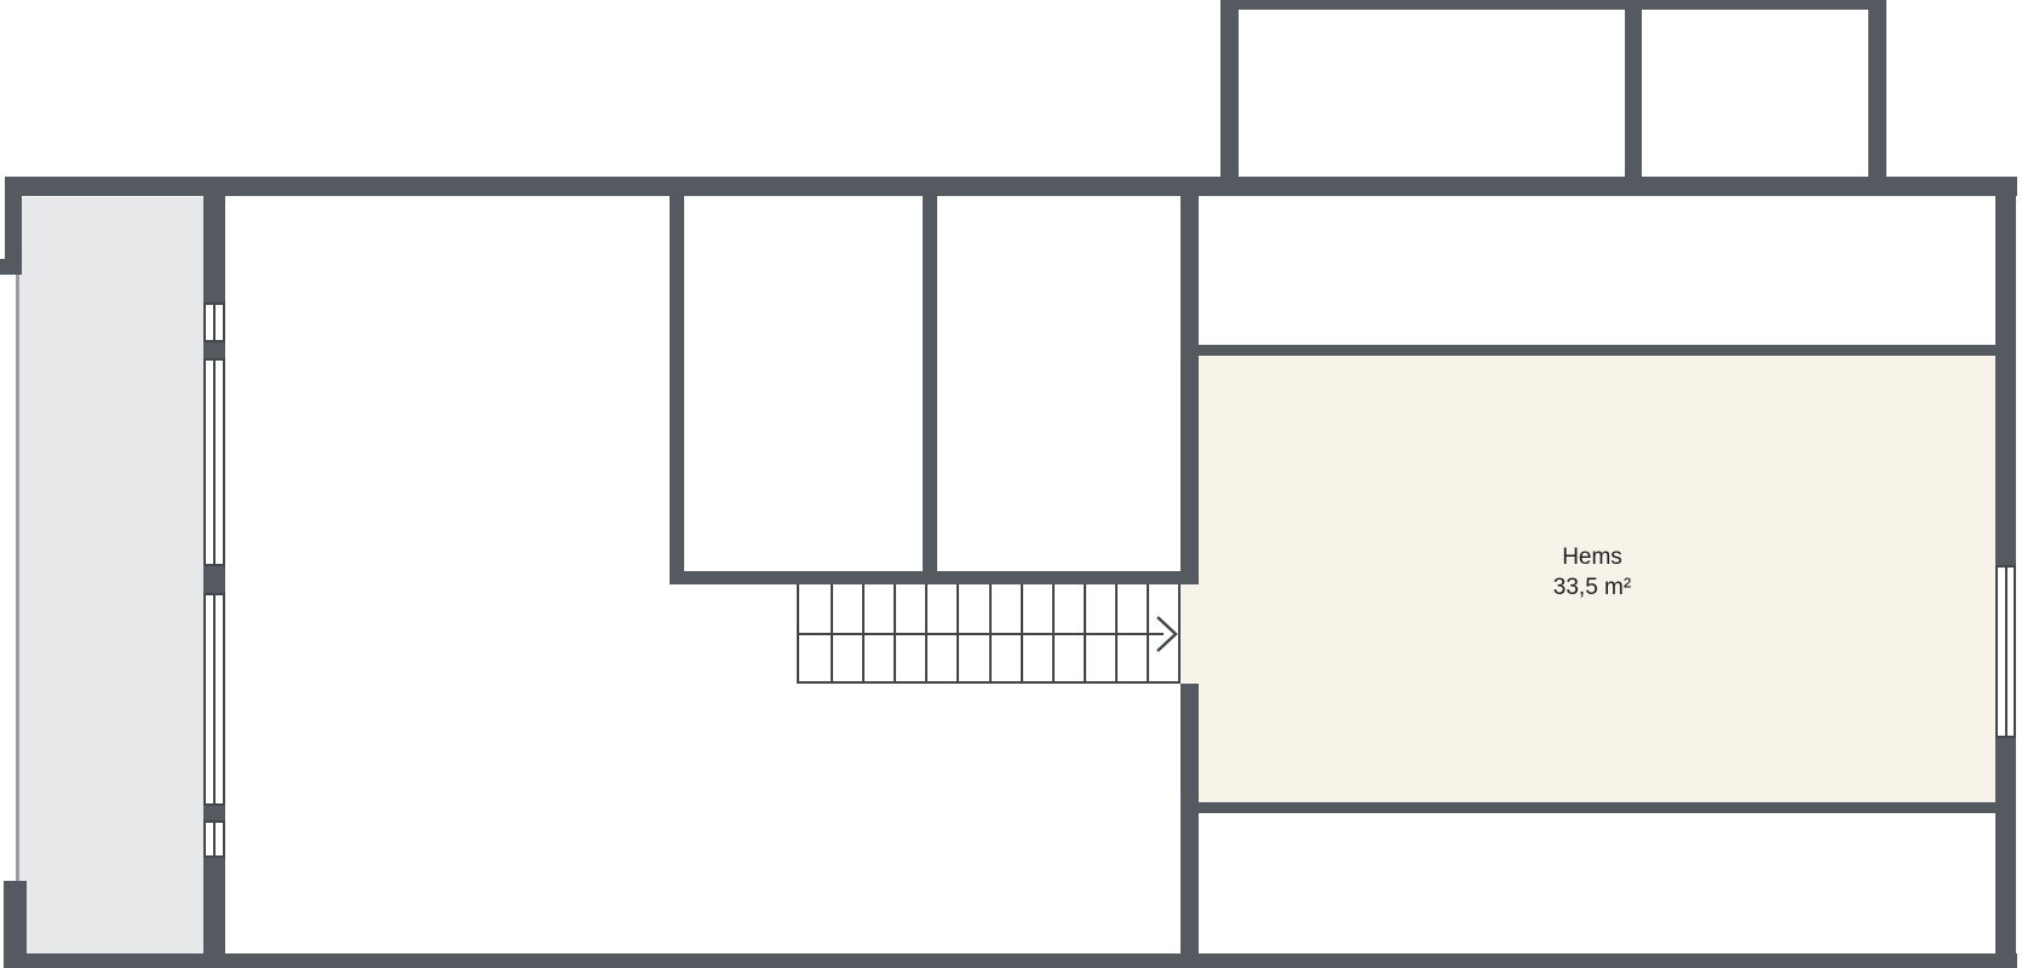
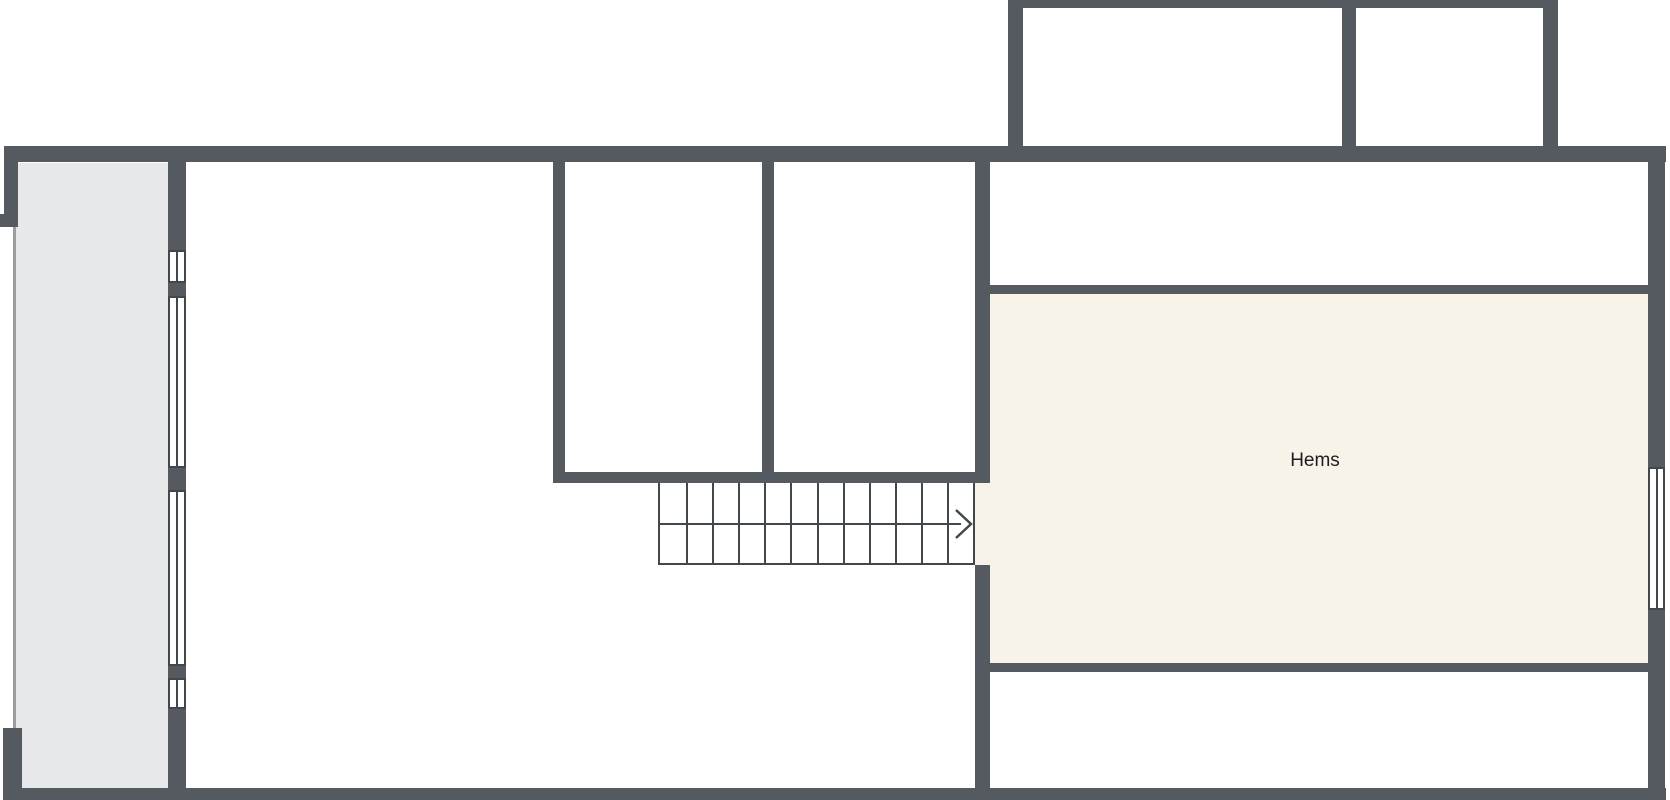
  Hems
- 33,5 m²
